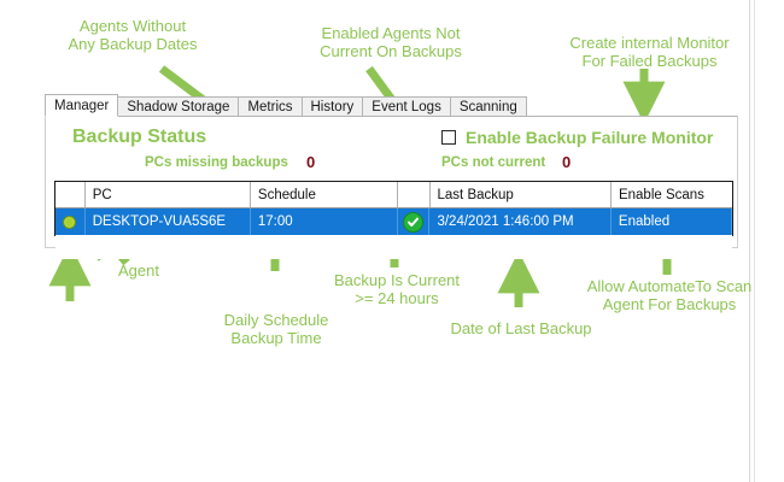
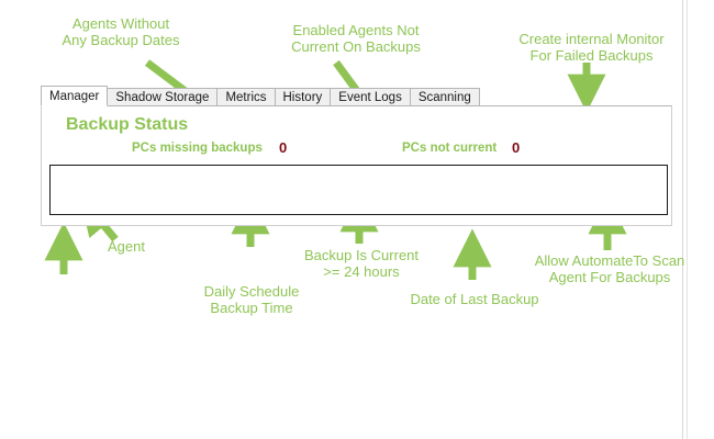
  Agents Without
  Any Backup Dates
  Enabled Agents Not
  Current On Backups
  Create internal Monitor
  For Failed Backups
  Manager
  Shadow Storage
  Metrics
  History
  Event Logs
  Scanning
  Backup Status
  PCs missing backups
  0
  PCs not current
  0
- Enable Backup Failure Monitor
- PC
- Schedule
- Last Backup
- Enable Scans
- DESKTOP-VUA5S6E
- 17:00
- 3/24/2021 1:46:00 PM
- Enabled
  Agent
  Daily Schedule
  Backup Time
  Backup Is Current
  >= 24 hours
  Date of Last Backup
  Allow AutomateTo Scan
  Agent For Backups
